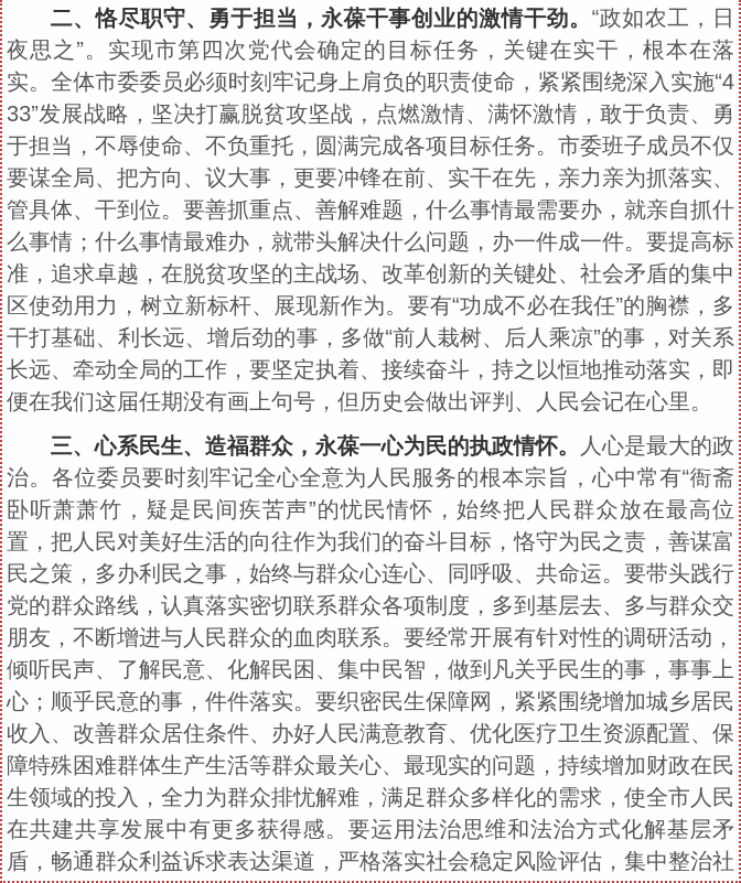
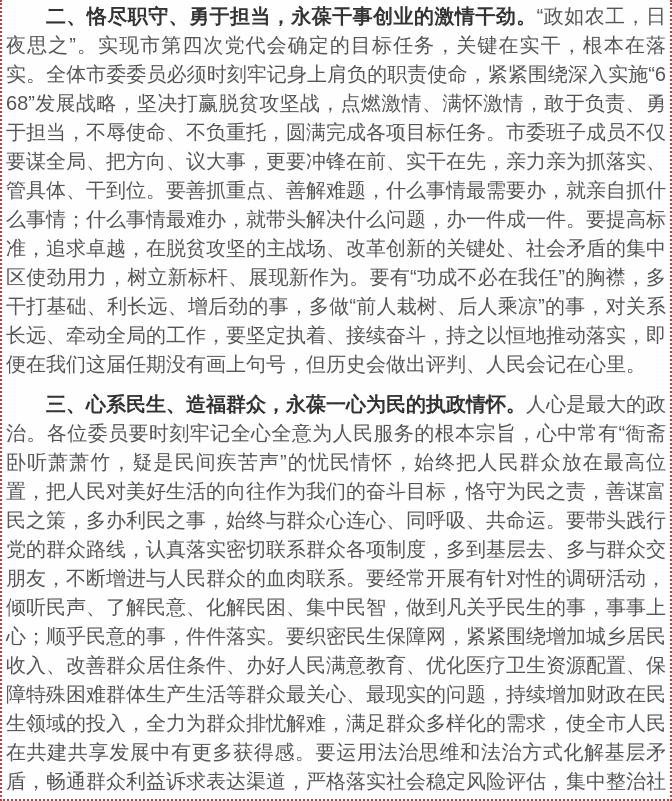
- 二、恪尽职守、勇于担当，永葆干事创业的激情干劲。“政如农工，日夜思之”。实现市第四次党代会确定的目标任务，关键在实干，根本在落实。全体市委委员必须时刻牢记身上肩负的职责使命，紧紧围绕深入实施“433”发展战略，坚决打赢脱贫攻坚战，点燃激情、满怀激情，敢于负责、勇于担当，不辱使命、不负重托，圆满完成各项目标任务。市委班子成员不仅要谋全局、把方向、议大事，更要冲锋在前、实干在先，亲力亲为抓落实、管具体、干到位。要善抓重点、善解难题，什么事情最需要办，就亲自抓什么事情；什么事情最难办，就带头解决什么问题，办一件成一件。要提高标准，追求卓越，在脱贫攻坚的主战场、改革创新的关键处、社会矛盾的集中区使劲用力，树立新标杆、展现新作为。要有“功成不必在我任”的胸襟，多干打基础、利长远、增后劲的事，多做“前人栽树、后人乘凉”的事，对关系长远、牵动全局的工作，要坚定执着、接续奋斗，持之以恒地推动落实，即便在我们这届任期没有画上句号，但历史会做出评判、人民会记在心里。
+ 二、恪尽职守、勇于担当，永葆干事创业的激情干劲。“政如农工，日夜思之”。实现市第四次党代会确定的目标任务，关键在实干，根本在落实。全体市委委员必须时刻牢记身上肩负的职责使命，紧紧围绕深入实施“668”发展战略，坚决打赢脱贫攻坚战，点燃激情、满怀激情，敢于负责、勇于担当，不辱使命、不负重托，圆满完成各项目标任务。市委班子成员不仅要谋全局、把方向、议大事，更要冲锋在前、实干在先，亲力亲为抓落实、管具体、干到位。要善抓重点、善解难题，什么事情最需要办，就亲自抓什么事情；什么事情最难办，就带头解决什么问题，办一件成一件。要提高标准，追求卓越，在脱贫攻坚的主战场、改革创新的关键处、社会矛盾的集中区使劲用力，树立新标杆、展现新作为。要有“功成不必在我任”的胸襟，多干打基础、利长远、增后劲的事，多做“前人栽树、后人乘凉”的事，对关系长远、牵动全局的工作，要坚定执着、接续奋斗，持之以恒地推动落实，即便在我们这届任期没有画上句号，但历史会做出评判、人民会记在心里。
  三、心系民生、造福群众，永葆一心为民的执政情怀。人心是最大的政治。各位委员要时刻牢记全心全意为人民服务的根本宗旨，心中常有“衙斋卧听萧萧竹，疑是民间疾苦声”的忧民情怀，始终把人民群众放在最高位置，把人民对美好生活的向往作为我们的奋斗目标，恪守为民之责，善谋富民之策，多办利民之事，始终与群众心连心、同呼吸、共命运。要带头践行党的群众路线，认真落实密切联系群众各项制度，多到基层去、多与群众交朋友，不断增进与人民群众的血肉联系。要经常开展有针对性的调研活动，倾听民声、了解民意、化解民困、集中民智，做到凡关乎民生的事，事事上心；顺乎民意的事，件件落实。要织密民生保障网，紧紧围绕增加城乡居民收入、改善群众居住条件、办好人民满意教育、优化医疗卫生资源配置、保障特殊困难群体生产生活等群众最关心、最现实的问题，持续增加财政在民生领域的投入，全力为群众排忧解难，满足群众多样化的需求，使全市人民在共建共享发展中有更多获得感。要运用法治思维和法治方式化解基层矛盾，畅通群众利益诉求表达渠道，严格落实社会稳定风险评估，集中整治社
